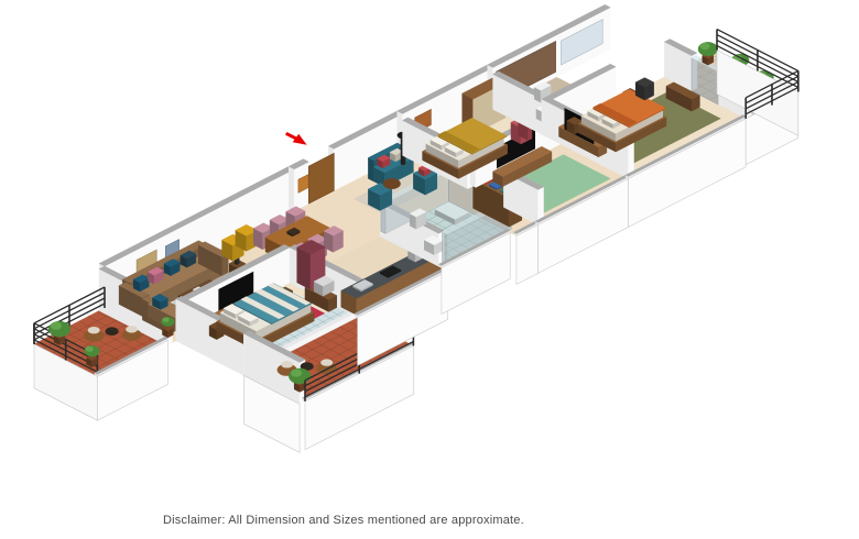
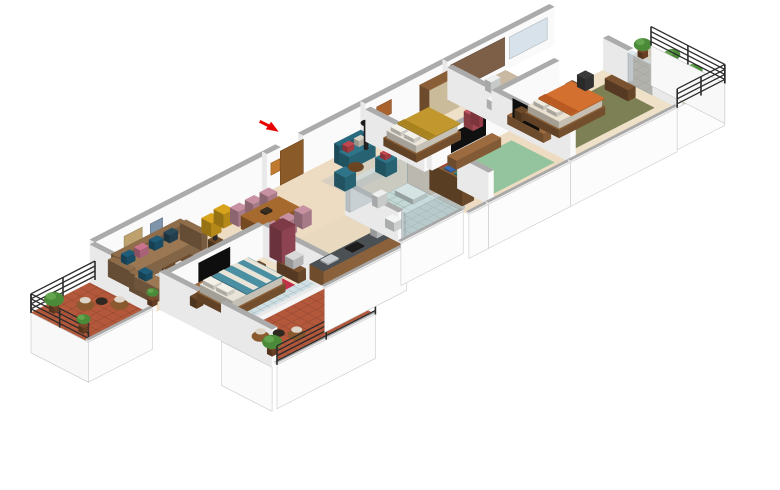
- Disclaimer: All Dimension and Sizes mentioned are approximate.
